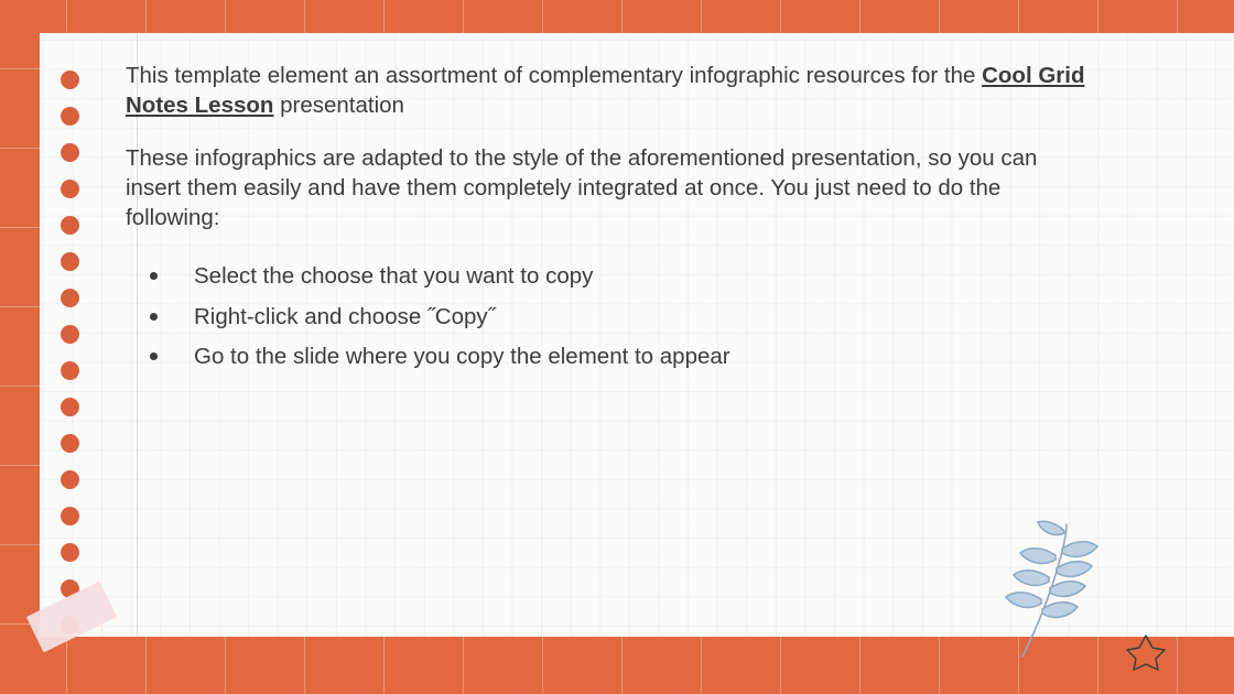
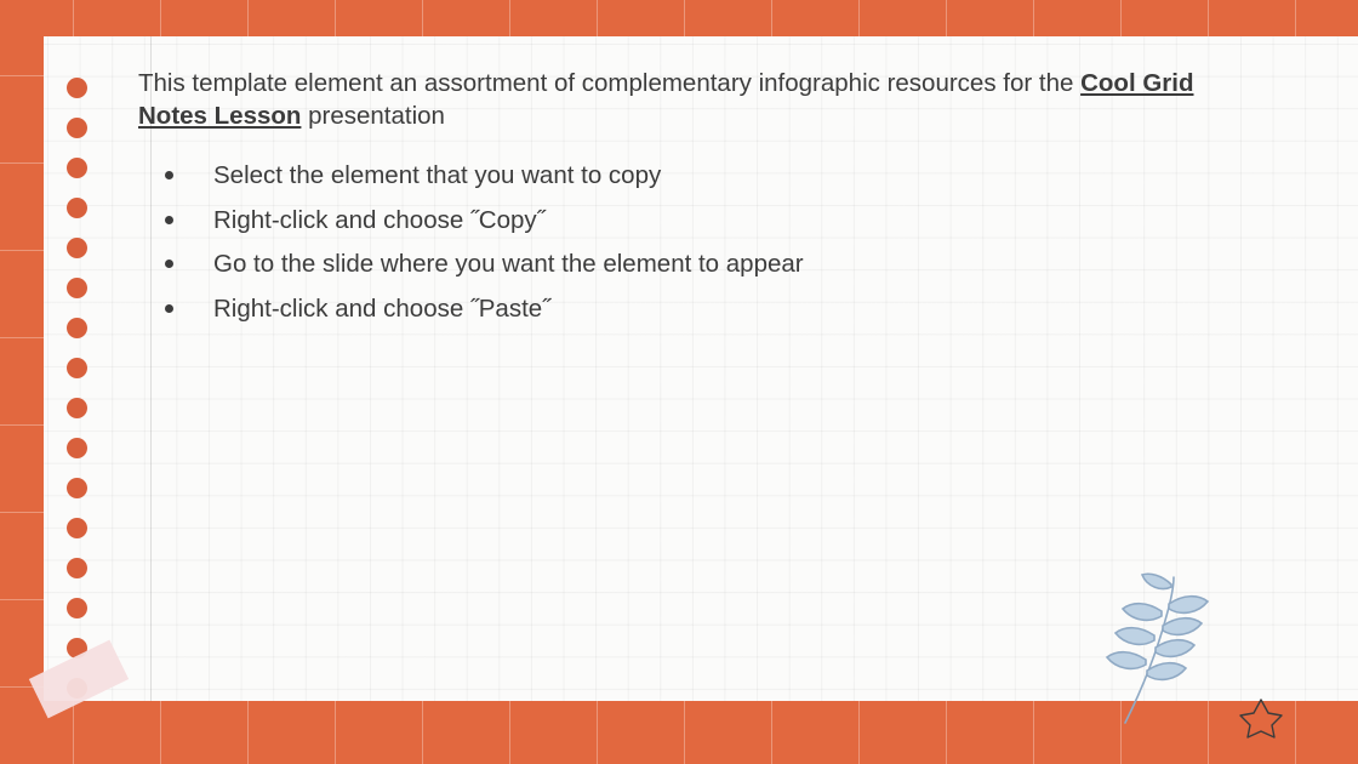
  This template element an assortment of complementary infographic resources for the Cool Grid Notes Lesson presentation
- These infographics are adapted to the style of the aforementioned presentation, so you can insert them easily and have them completely integrated at once. You just need to do the following:
- Select the choose that you want to copy
+ Select the element that you want to copy
  Right-click and choose ˝Copy˝
- Go to the slide where you copy the element to appear
+ Go to the slide where you want the element to appear
+ Right-click and choose ˝Paste˝
